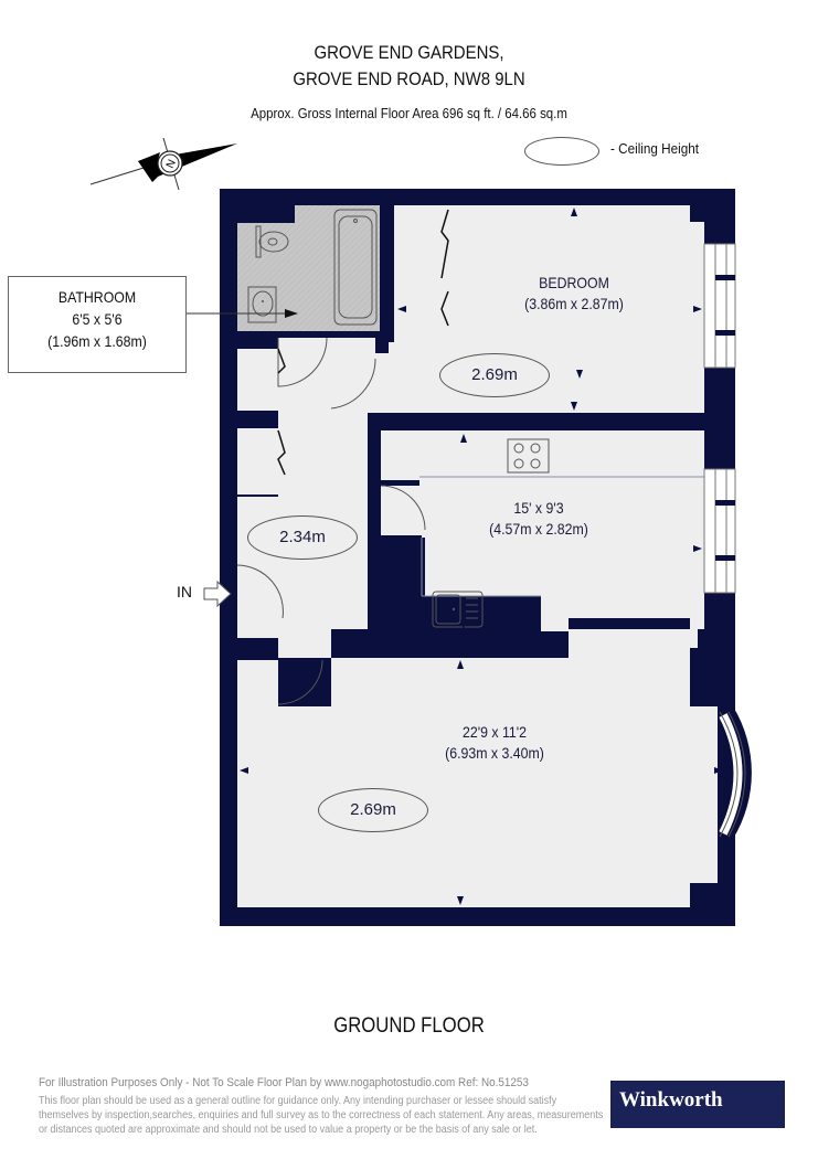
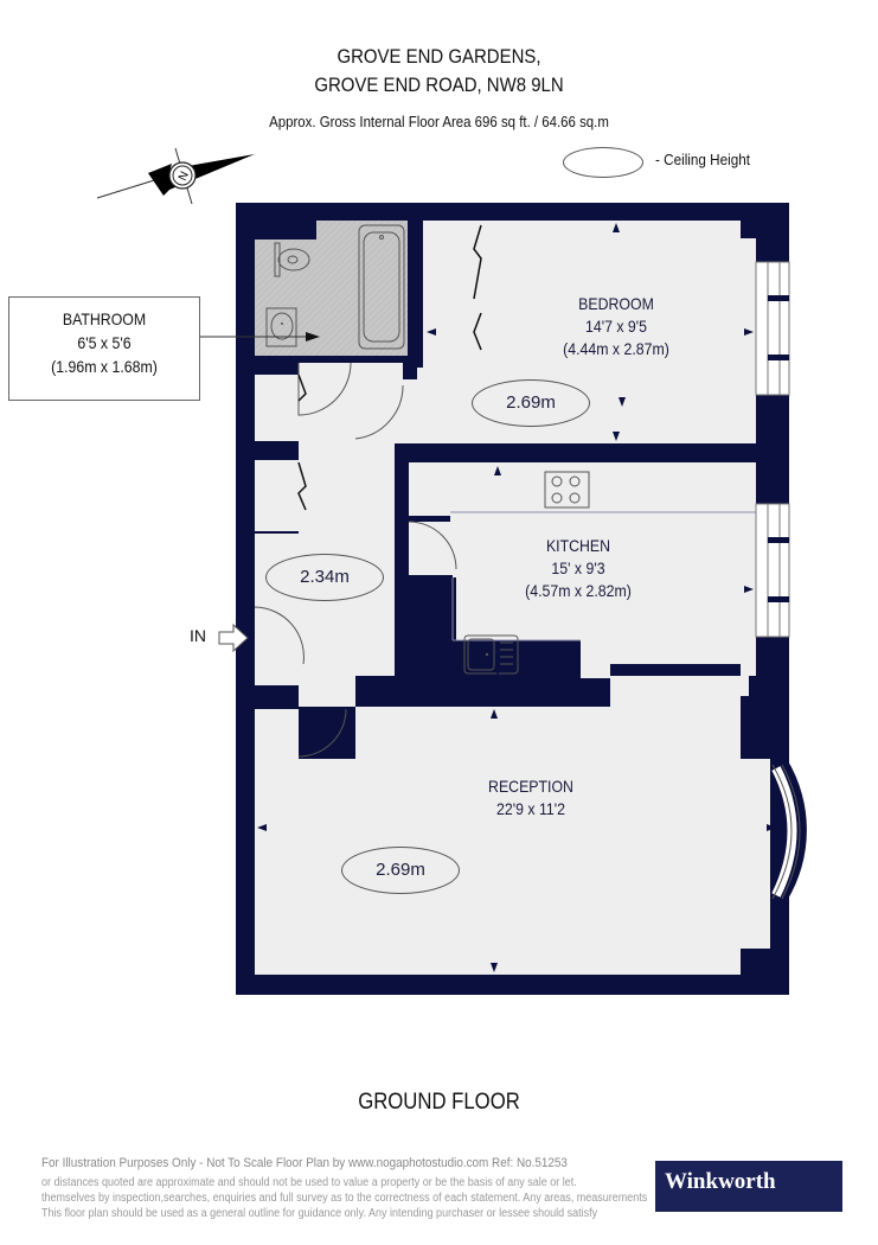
  GROVE END GARDENS,
  GROVE END ROAD, NW8 9LN
  Approx. Gross Internal Floor Area 696 sq ft. / 64.66 sq.m
  - Ceiling Height
  BATHROOM
  6'5 x 5'6
  (1.96m x 1.68m)
  BEDROOM
+ 14'7 x 9'5
- (3.86m x 2.87m)
+ (4.44m x 2.87m)
  2.69m
+ KITCHEN
  15' x 9'3
  (4.57m x 2.82m)
  2.34m
+ RECEPTION
  22'9 x 11'2
- (6.93m x 3.40m)
  2.69m
  IN
  GROUND FLOOR
  For Illustration Purposes Only - Not To Scale Floor Plan by www.nogaphotostudio.com Ref: No.51253
- This floor plan should be used as a general outline for guidance only. Any intending purchaser or lessee should satisfy
+ or distances quoted are approximate and should not be used to value a property or be the basis of any sale or let.
  themselves by inspection,searches, enquiries and full survey as to the correctness of each statement. Any areas, measurements
- or distances quoted are approximate and should not be used to value a property or be the basis of any sale or let.
+ This floor plan should be used as a general outline for guidance only. Any intending purchaser or lessee should satisfy
  Winkworth
